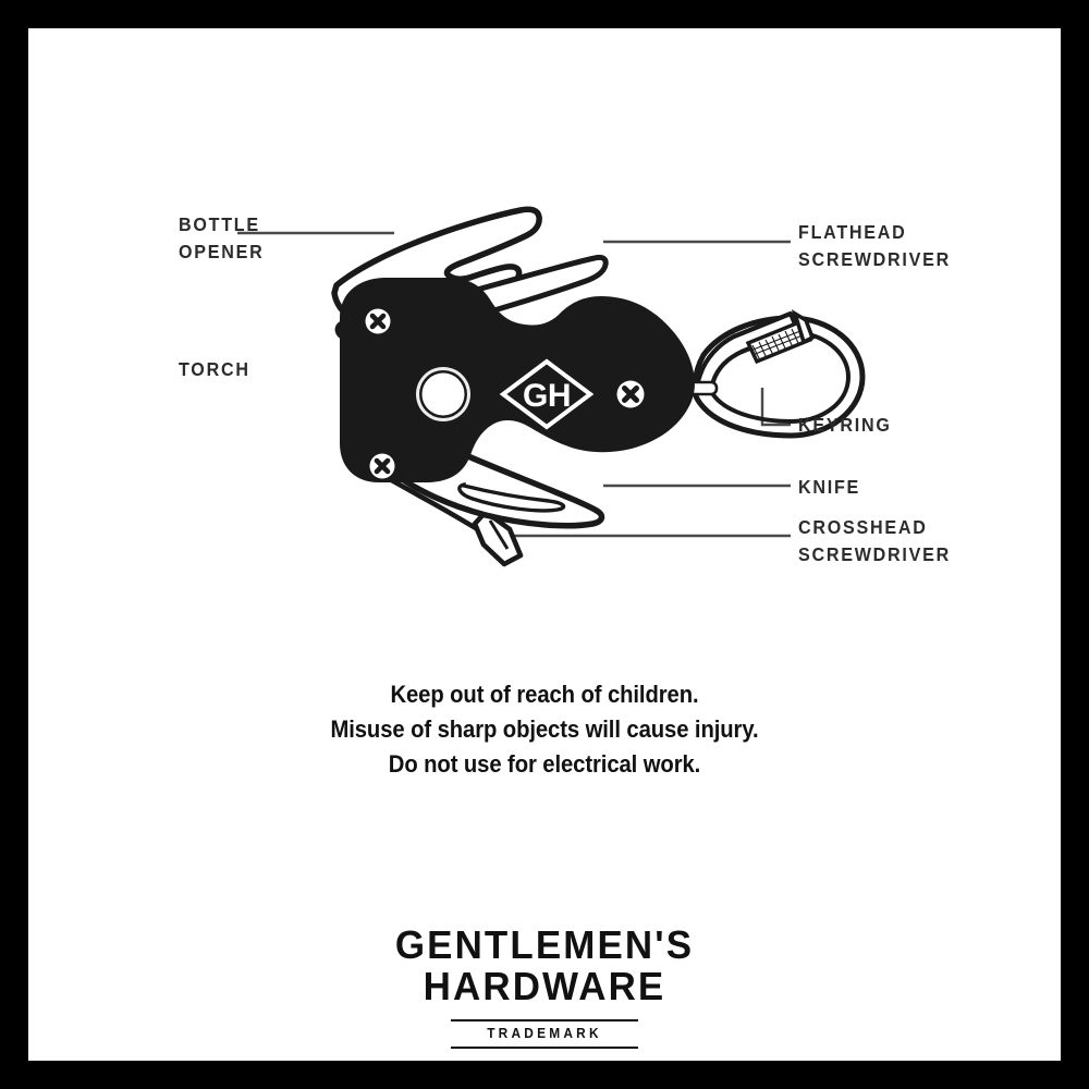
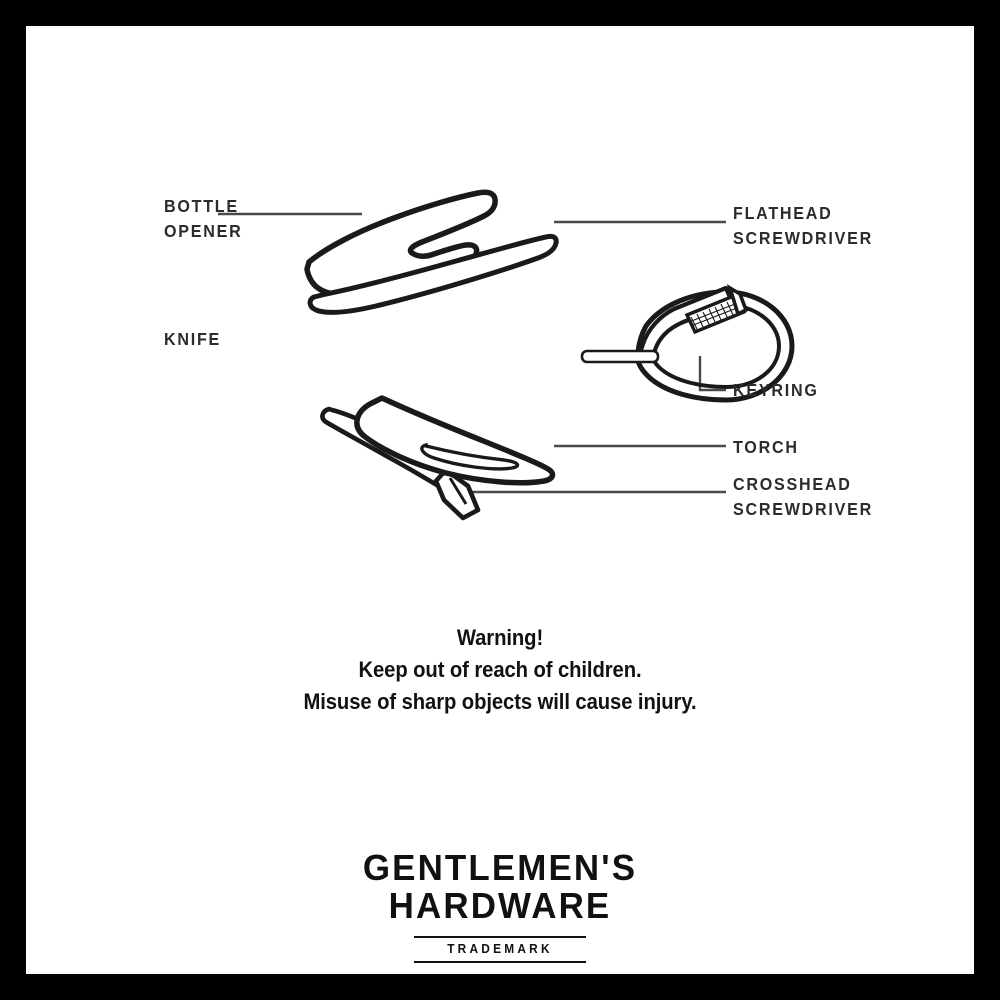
- GH
  BOTTLE
  OPENER
- TORCH
+ KNIFE
  FLATHEAD
  SCREWDRIVER
  KEYRING
- KNIFE
+ TORCH
  CROSSHEAD
  SCREWDRIVER
+ Warning!
  Keep out of reach of children.
  Misuse of sharp objects will cause injury.
- Do not use for electrical work.
  GENTLEMEN'S
  HARDWARE
  TRADEMARK
